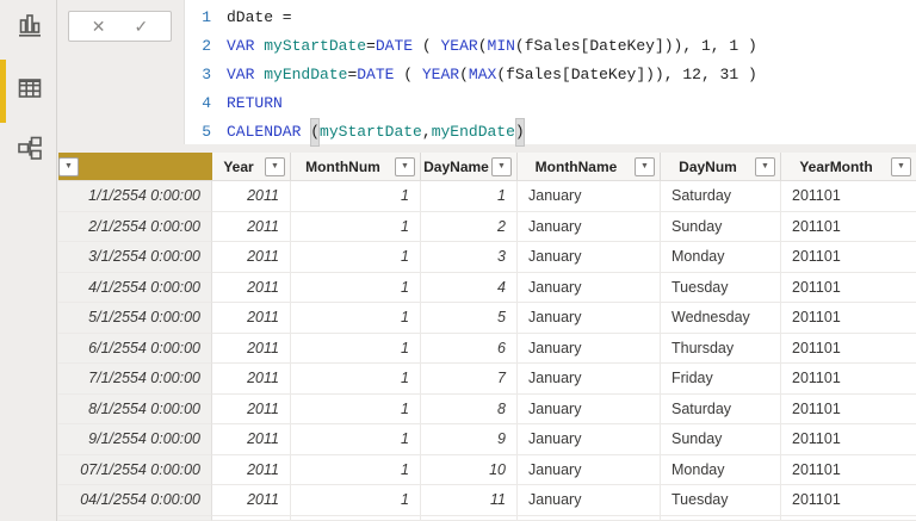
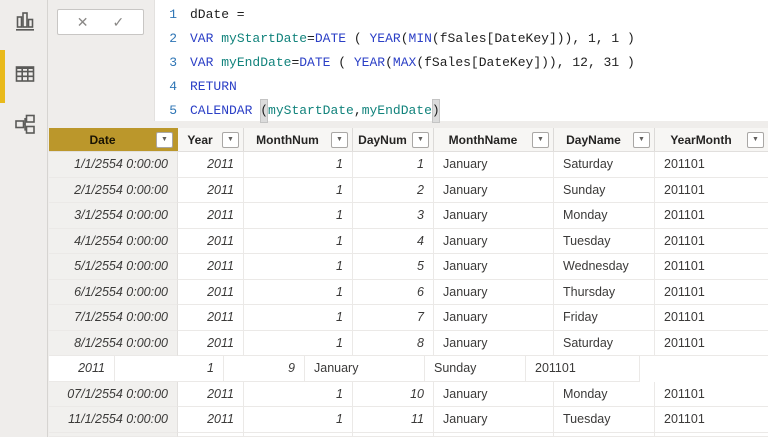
  ✕
  ✓
  1
  dDate =
  2
  VAR
  myStartDate
  =
  DATE
  (
  YEAR
  (
  MIN
  (fSales[DateKey])), 1, 1 )
  3
  VAR
  myEndDate
  =
  DATE
  (
  YEAR
  (
  MAX
  (fSales[DateKey])), 12, 31 )
  4
  RETURN
  5
  CALENDAR
  (
  myStartDate
  ,
  myEndDate
  )
+ Date
  Year
  MonthNum
- DayName
+ DayNum
  MonthName
- DayNum
+ DayName
  YearMonth
  1/1/2554 0:00:00
  2011
  1
  1
  January
  Saturday
  201101
  2/1/2554 0:00:00
  2011
  1
  2
  January
  Sunday
  201101
  3/1/2554 0:00:00
  2011
  1
  3
  January
  Monday
  201101
  4/1/2554 0:00:00
  2011
  1
  4
  January
  Tuesday
  201101
  5/1/2554 0:00:00
  2011
  1
  5
  January
  Wednesday
  201101
  6/1/2554 0:00:00
  2011
  1
  6
  January
  Thursday
  201101
  7/1/2554 0:00:00
  2011
  1
  7
  January
  Friday
  201101
  8/1/2554 0:00:00
  2011
  1
  8
  January
  Saturday
  201101
- 9/1/2554 0:00:00
  2011
  1
  9
  January
  Sunday
  201101
  07/1/2554 0:00:00
  2011
  1
  10
  January
  Monday
  201101
- 04/1/2554 0:00:00
+ 11/1/2554 0:00:00
  2011
  1
  11
  January
  Tuesday
  201101
